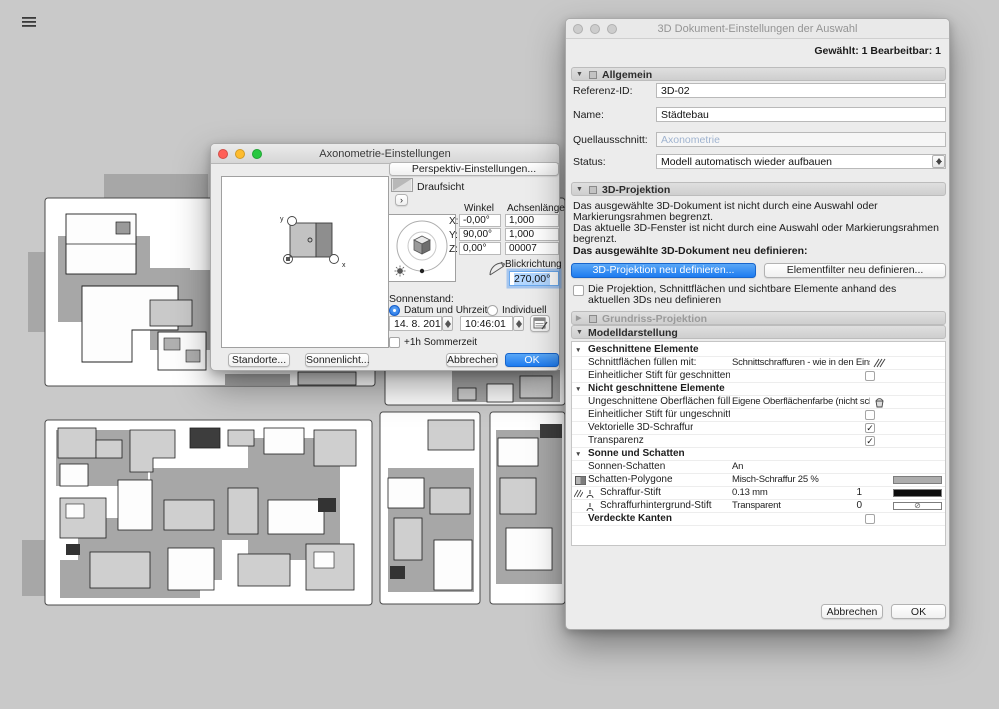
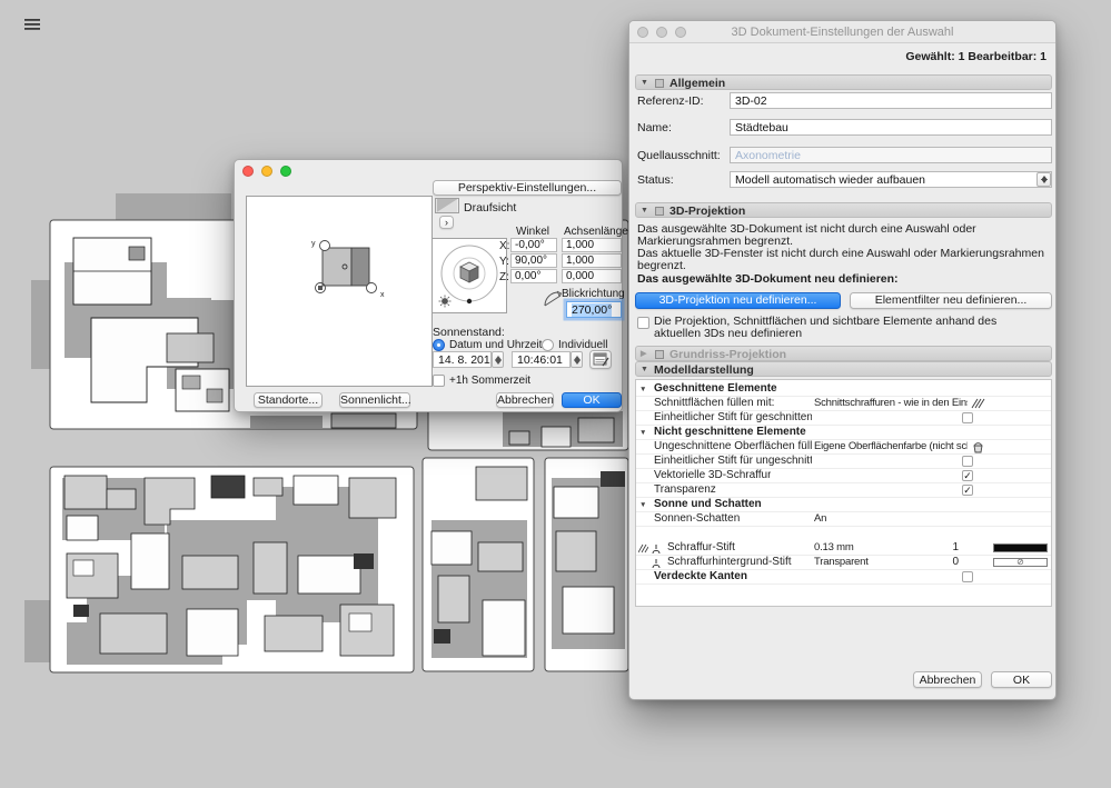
- Axonometrie-Einstellungen
  Perspektiv-Einstellungen...
  Draufsicht
  ›
  Winkel
  Achsenlänge
  X:
  -0,00°
  1,000
  Y:
  90,00°
  1,000
  Z:
  0,00°
- 00007
+ 0,000
  Blickrichtung
  270,00°
  Sonnenstand:
  Datum und Uhrzeit
  Individuell
  14. 8. 201
  10:46:01
  +1h Sommerzeit
  Standorte...
  Sonnenlicht...
  Abbrechen
  OK
  3D Dokument-Einstellungen der Auswahl
  Gewählt: 1 Bearbeitbar: 1
  Allgemein
  Referenz-ID:
  3D-02
  Name:
  Städtebau
  Quellausschnitt:
  Axonometrie
  Status:
  Modell automatisch wieder aufbauen
  3D-Projektion
  Das ausgewählte 3D-Dokument ist nicht durch eine Auswahl oder Markierungsrahmen begrenzt.
  Das aktuelle 3D-Fenster ist nicht durch eine Auswahl oder Markierungsrahmen begrenzt.
  Das ausgewählte 3D-Dokument neu definieren:
  3D-Projektion neu definieren...
  Elementfilter neu definieren...
  Die Projektion, Schnittflächen und sichtbare Elemente anhand des aktuellen 3Ds neu definieren
  Grundriss-Projektion
  Modelldarstellung
  Geschnittene Elemente
  Schnittflächen füllen mit:
  Schnittschraffuren - wie in den Ein
  Einheitlicher Stift für geschnitten
  Nicht geschnittene Elemente
  Ungeschnittene Oberflächen füll
  Eigene Oberflächenfarbe (nicht sc
  Einheitlicher Stift für ungeschnitt
  Vektorielle 3D-Schraffur
  ✓
  Transparenz
  ✓
  Sonne und Schatten
  Sonnen-Schatten
  An
- Schatten-Polygone
- Misch-Schraffur 25 %
  Schraffur-Stift
  0.13 mm
  1
  Schraffurhintergrund-Stift
  Transparent
  0
  ⊘
  Verdeckte Kanten
  Abbrechen
  OK
